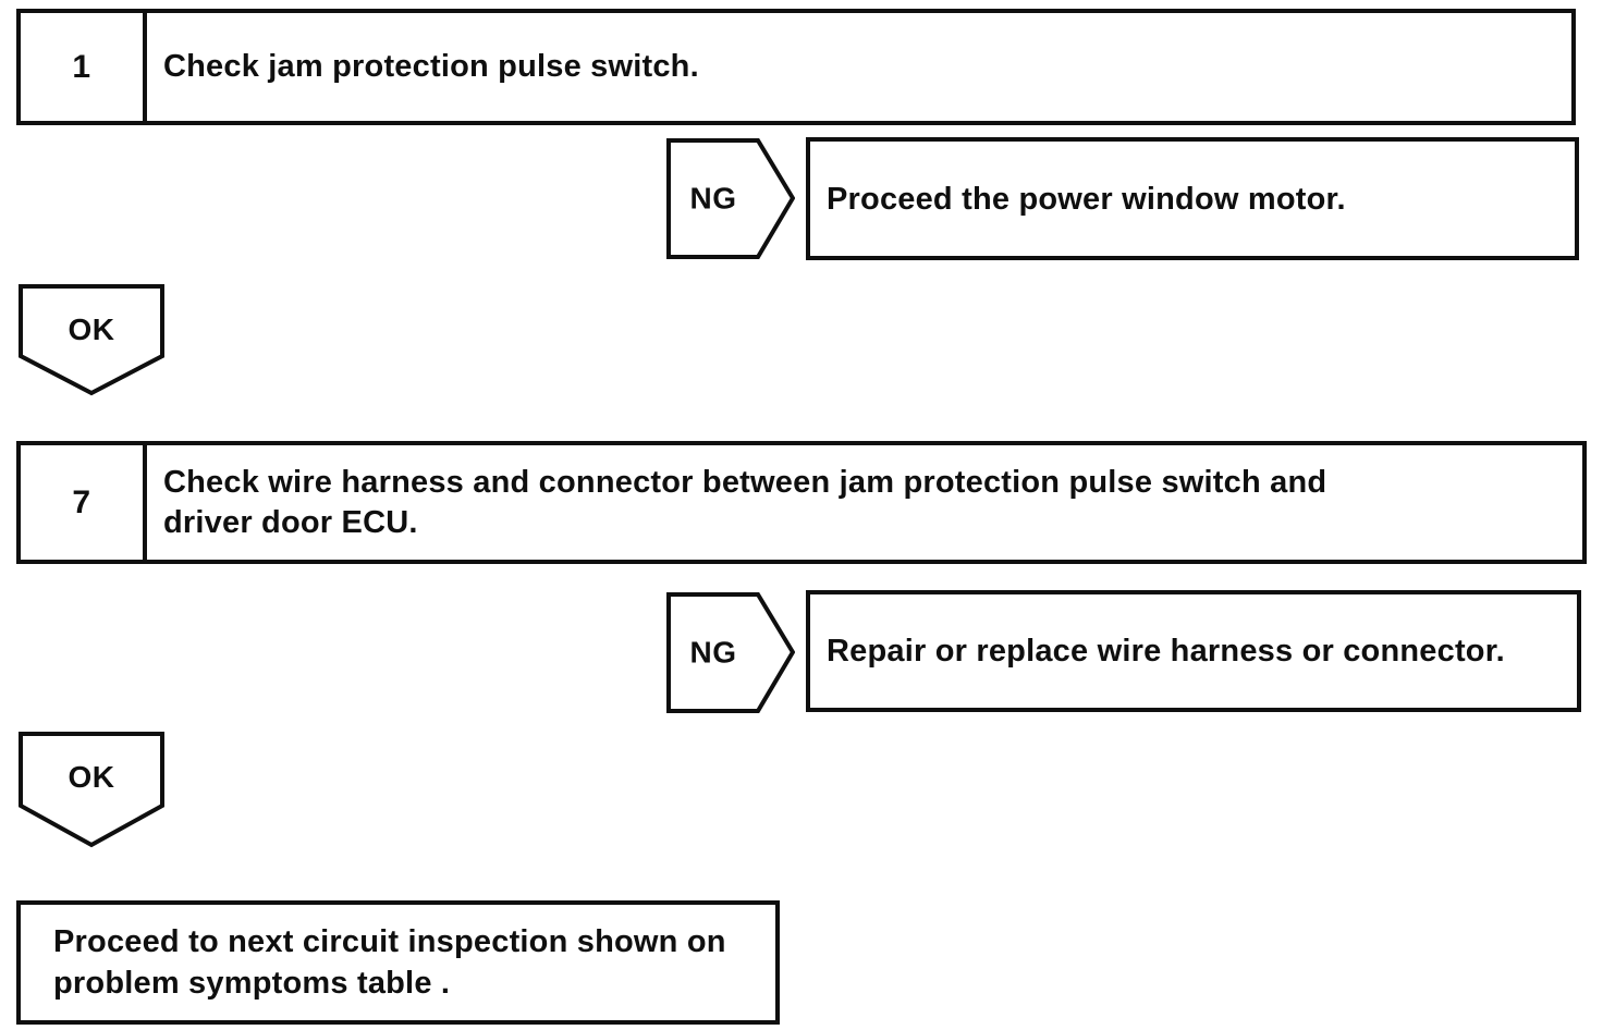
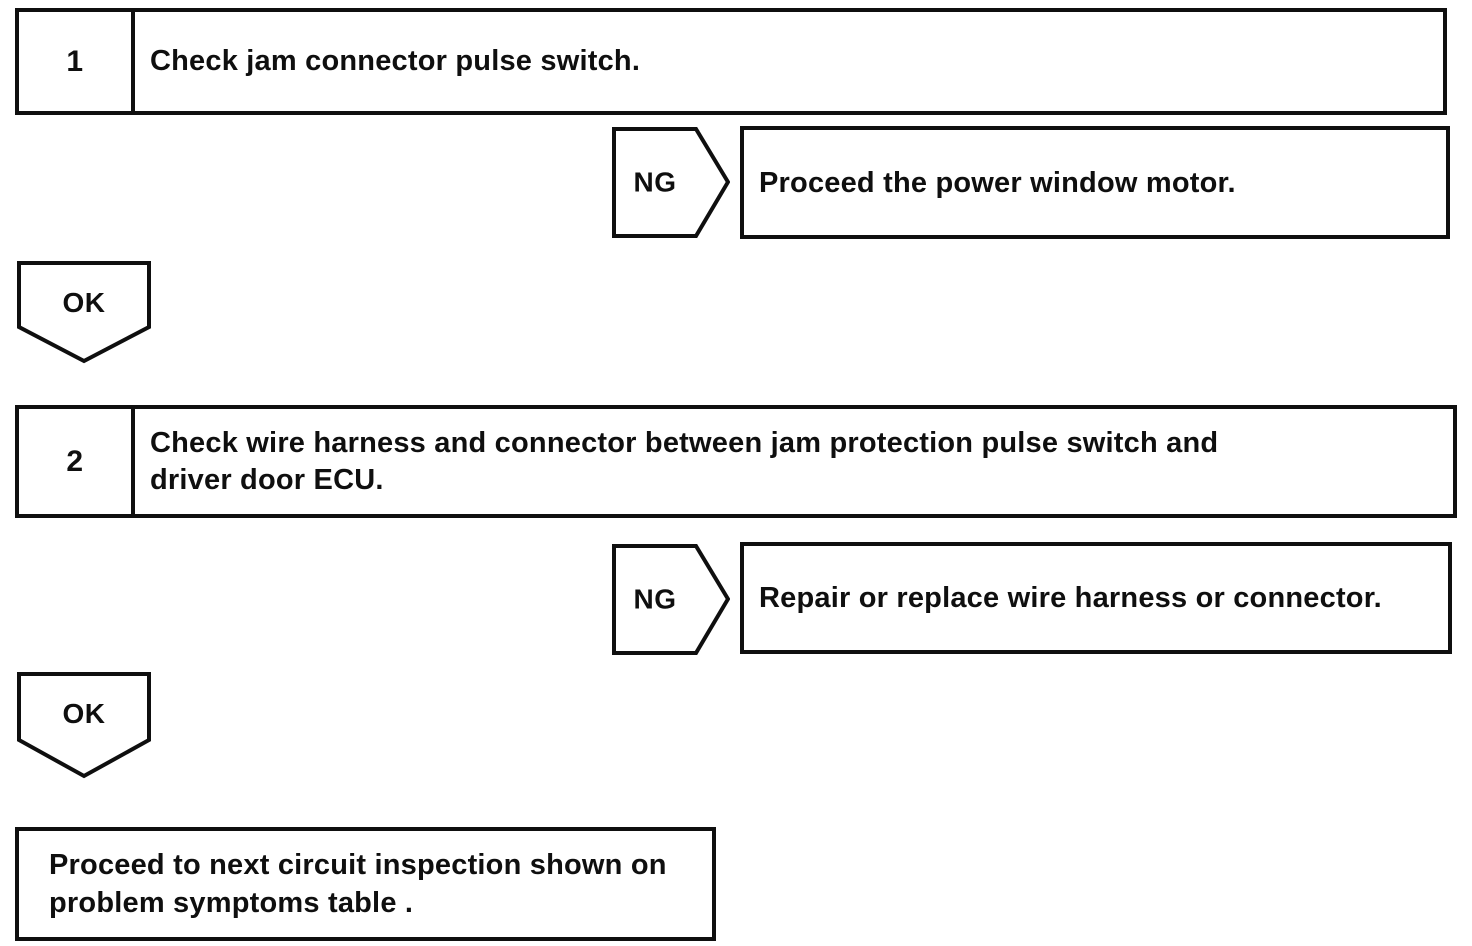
  1
- Check jam protection pulse switch.
+ Check jam connector pulse switch.
  NG
  Proceed the power window motor.
  OK
- 7
+ 2
  Check wire harness and connector between jam protection pulse switch and
  driver door ECU.
  NG
  Repair or replace wire harness or connector.
  OK
  Proceed to next circuit inspection shown on
  problem symptoms table .
